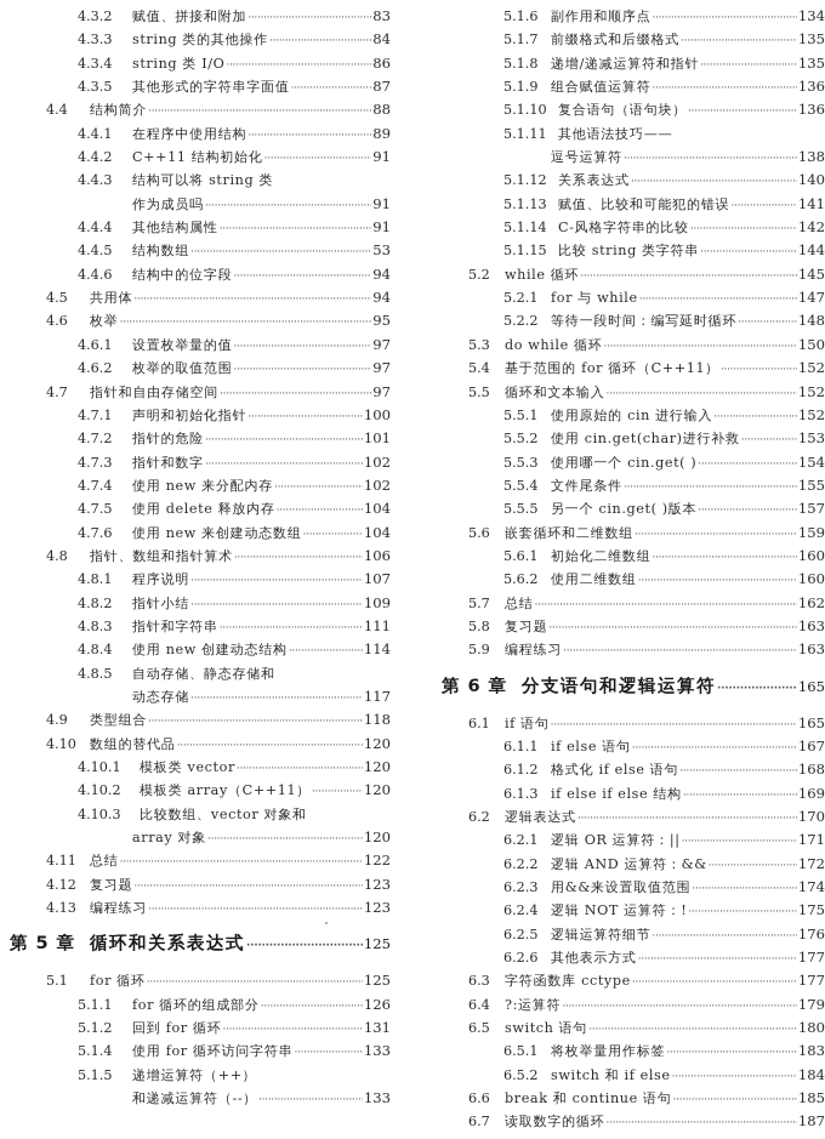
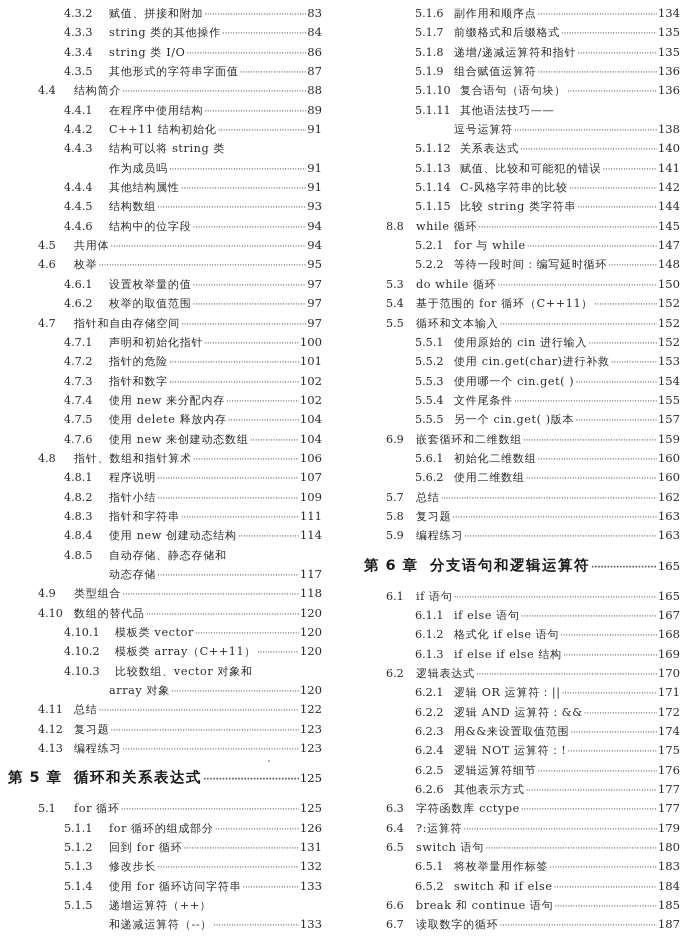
  4.3.2
  赋值、拼接和附加
  83
  4.3.3
  string 类的其他操作
  84
  4.3.4
  string 类 I/O
  86
  4.3.5
  其他形式的字符串字面值
  87
  4.4
  结构简介
  88
  4.4.1
  在程序中使用结构
  89
  4.4.2
  C++11 结构初始化
  91
  4.4.3
  结构可以将 string 类
  作为成员吗
  91
  4.4.4
  其他结构属性
  91
  4.4.5
  结构数组
- 53
+ 93
  4.4.6
  结构中的位字段
  94
  4.5
  共用体
  94
  4.6
  枚举
  95
  4.6.1
  设置枚举量的值
  97
  4.6.2
  枚举的取值范围
  97
  4.7
  指针和自由存储空间
  97
  4.7.1
  声明和初始化指针
  100
  4.7.2
  指针的危险
  101
  4.7.3
  指针和数字
  102
  4.7.4
  使用 new 来分配内存
  102
  4.7.5
  使用 delete 释放内存
  104
  4.7.6
  使用 new 来创建动态数组
  104
  4.8
  指针、数组和指针算术
  106
  4.8.1
  程序说明
  107
  4.8.2
  指针小结
  109
  4.8.3
  指针和字符串
  111
  4.8.4
  使用 new 创建动态结构
  114
  4.8.5
  自动存储、静态存储和
  动态存储
  117
  4.9
  类型组合
  118
  4.10
  数组的替代品
  120
  4.10.1
  模板类 vector
  120
  4.10.2
  模板类 array（C++11）
  120
  4.10.3
  比较数组、vector 对象和
  array 对象
  120
  4.11
  总结
  122
  4.12
  复习题
  123
  4.13
  编程练习
  123
  第 5 章
  循环和关系表达式
  125
  5.1
  for 循环
  125
  5.1.1
  for 循环的组成部分
  126
  5.1.2
  回到 for 循环
  131
+ 5.1.3
+ 修改步长
+ 132
  5.1.4
  使用 for 循环访问字符串
  133
  5.1.5
  递增运算符（++）
  和递减运算符（--）
  133
  5.1.6
  副作用和顺序点
  134
  5.1.7
  前缀格式和后缀格式
  135
  5.1.8
  递增/递减运算符和指针
  135
  5.1.9
  组合赋值运算符
  136
  5.1.10
  复合语句（语句块）
  136
  5.1.11
  其他语法技巧——
  逗号运算符
  138
  5.1.12
  关系表达式
  140
  5.1.13
  赋值、比较和可能犯的错误
  141
  5.1.14
  C-风格字符串的比较
  142
  5.1.15
  比较 string 类字符串
  144
- 5.2
+ 8.8
  while 循环
  145
  5.2.1
  for 与 while
  147
  5.2.2
  等待一段时间：编写延时循环
  148
  5.3
  do while 循环
  150
  5.4
  基于范围的 for 循环（C++11）
  152
  5.5
  循环和文本输入
  152
  5.5.1
  使用原始的 cin 进行输入
  152
  5.5.2
  使用 cin.get(char)进行补救
  153
  5.5.3
  使用哪一个 cin.get( )
  154
  5.5.4
  文件尾条件
  155
  5.5.5
  另一个 cin.get( )版本
  157
- 5.6
+ 6.9
  嵌套循环和二维数组
  159
  5.6.1
  初始化二维数组
  160
  5.6.2
  使用二维数组
  160
  5.7
  总结
  162
  5.8
  复习题
  163
  5.9
  编程练习
  163
  第 6 章
  分支语句和逻辑运算符
  165
  6.1
  if 语句
  165
  6.1.1
  if else 语句
  167
  6.1.2
  格式化 if else 语句
  168
  6.1.3
  if else if else 结构
  169
  6.2
  逻辑表达式
  170
  6.2.1
  逻辑 OR 运算符：||
  171
  6.2.2
  逻辑 AND 运算符：&&
  172
  6.2.3
  用&&来设置取值范围
  174
  6.2.4
  逻辑 NOT 运算符：!
  175
  6.2.5
  逻辑运算符细节
  176
  6.2.6
  其他表示方式
  177
  6.3
  字符函数库 cctype
  177
  6.4
  ?:运算符
  179
  6.5
  switch 语句
  180
  6.5.1
  将枚举量用作标签
  183
  6.5.2
  switch 和 if else
  184
  6.6
  break 和 continue 语句
  185
  6.7
  读取数字的循环
  187
